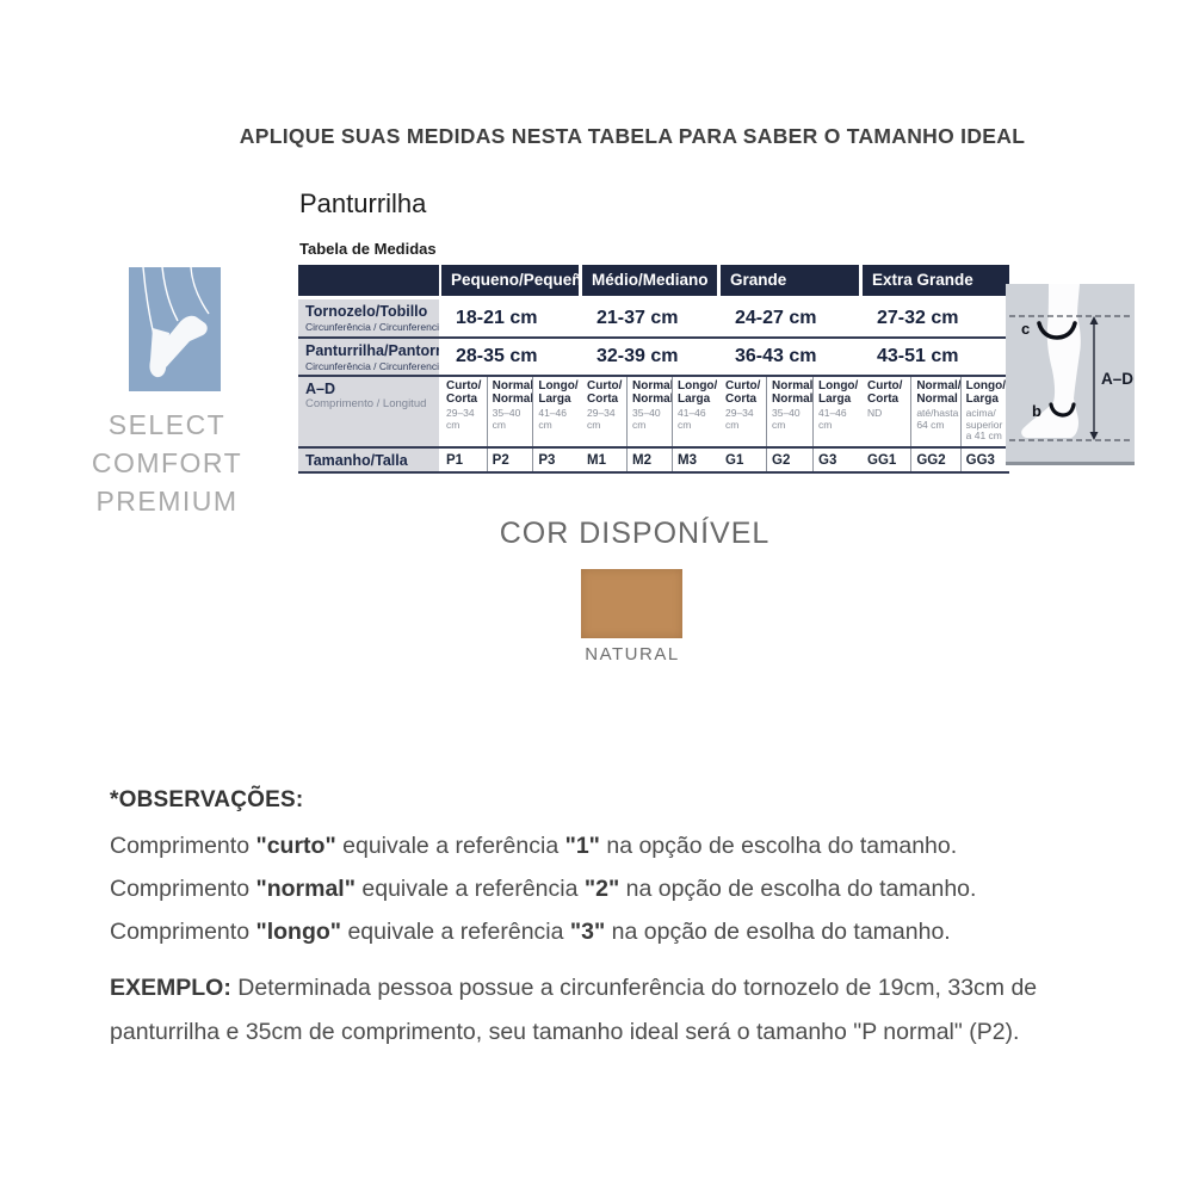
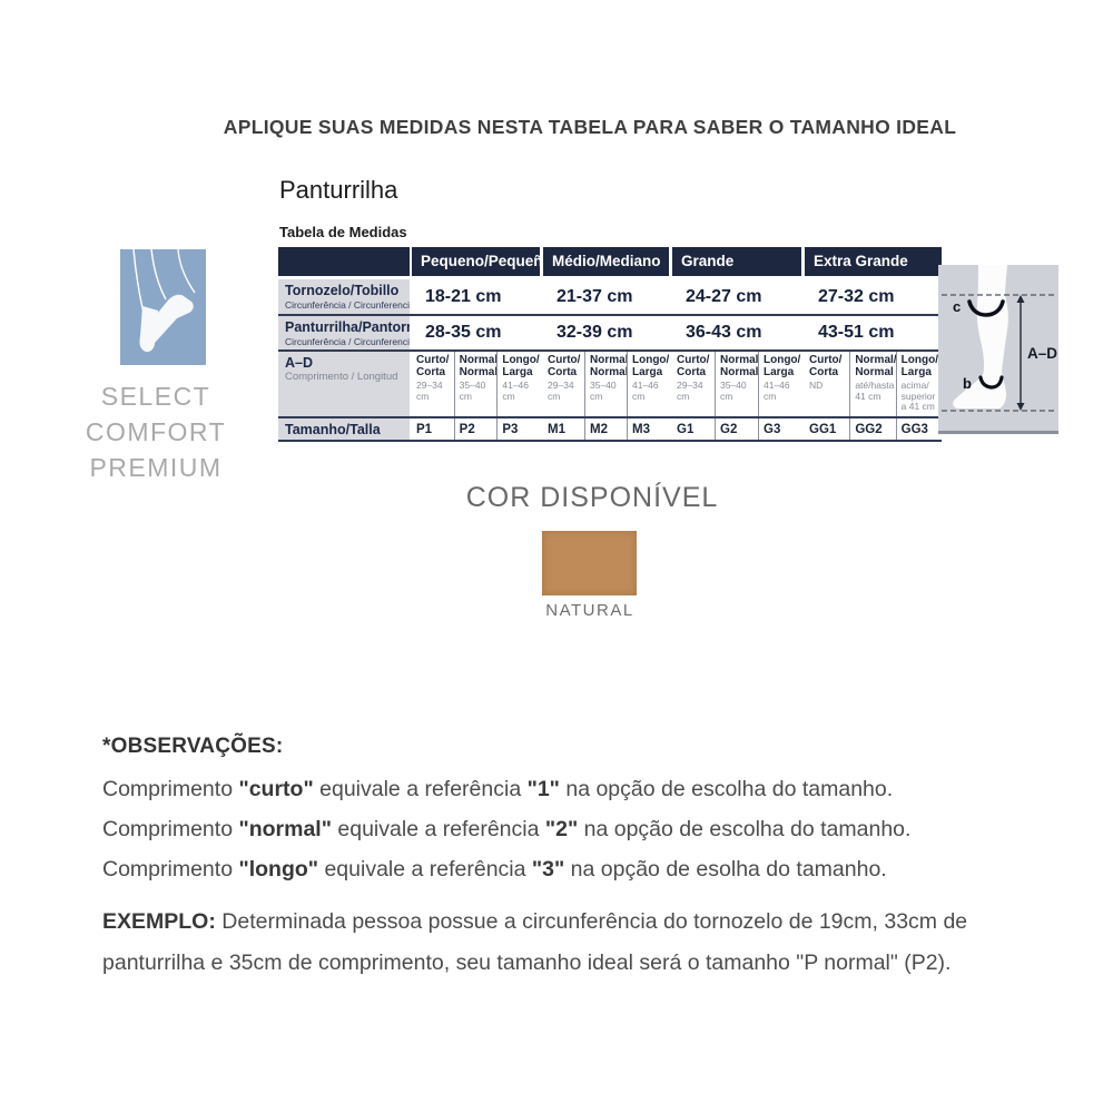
  APLIQUE SUAS MEDIDAS NESTA TABELA PARA SABER O TAMANHO IDEAL
  Panturrilha
  Tabela de Medidas
  SELECT COMFORT
  PREMIUM
  Pequeno/Pequeñ
  Médio/Mediano
  Grande
  Extra Grande
  Tornozelo/Tobillo
  Circunferência / Circunferenc
  18-21 cm
  21-37 cm
  24-27 cm
  27-32 cm
  Panturrilha/Pantor
  Circunferência / Circunferenc
  28-35 cm
  32-39 cm
  36-43 cm
  43-51 cm
  A–D
  Comprimento / Longitud
  Curto/
  Corta
  29–34 cm
  Normal
  Normal
  35–40 cm
  Longo/
  Larga
  41–46 cm
  Curto/
  Corta
  29–34 cm
  Norma
  Norma
  35–40 cm
  Longo/
  Larga
  41–46 cm
  Curto/
  Corta
  29–34 cm
  Normal
  Normal
  35–40 cm
  Longo/
  Larga
  41–46 cm
  Curto/
  Corta
  ND
  Normal/
  Normal
- até/hasta 64 cm
+ até/hasta 41 cm
  Longo/
  Larga
  acima/ superior a 41 cm
  Tamanho/Talla
  P1
  P2
  P3
  M1
  M2
  M3
  G1
  G2
  G3
  GG1
  GG2
  GG3
  c
  b
  A–D
  COR DISPONÍVEL
  NATURAL
  *OBSERVAÇÕES:
  Comprimento "curto" equivale a referência "1" na opção de escolha do tamanho.
  Comprimento "normal" equivale a referência "2" na opção de escolha do tamanho.
  Comprimento "longo" equivale a referência "3" na opção de esolha do tamanho.
  EXEMPLO: Determinada pessoa possue a circunferência do tornozelo de 19cm, 33cm de panturrilha e 35cm de comprimento, seu tamanho ideal será o tamanho "P normal" (P2).
